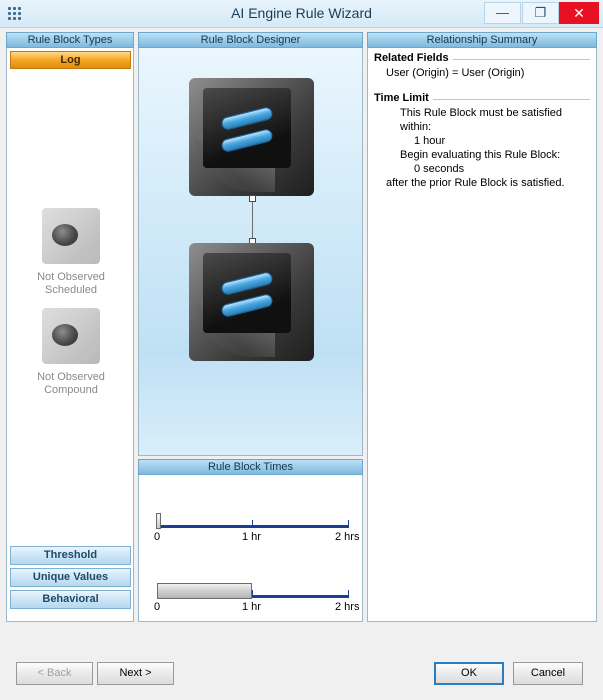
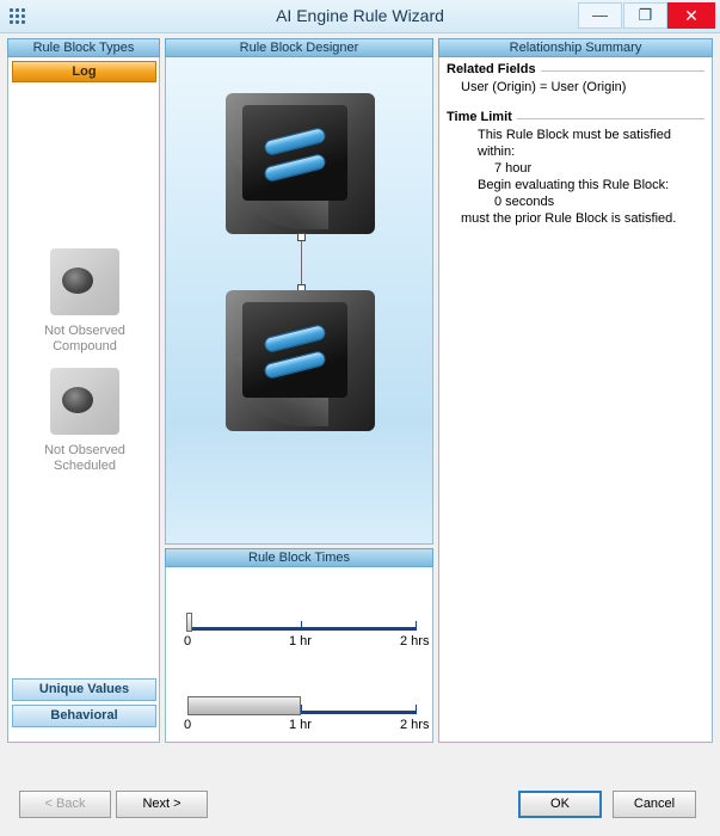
  AI Engine Rule Wizard
  —
  ❐
  ✕
  Rule Block Types
  Log
  Not Observed
- Scheduled
+ Compound
  Not Observed
- Compound
+ Scheduled
- Threshold
  Unique Values
  Behavioral
  Rule Block Designer
  Rule Block Times
  0
  1 hr
  2 hrs
  0
  1 hr
  2 hrs
  Relationship Summary
  Related Fields
  User (Origin) = User (Origin)
  Time Limit
  This Rule Block must be satisfied within:
- 1 hour
+ 7 hour
  Begin evaluating this Rule Block:
  0 seconds
- after the prior Rule Block is satisfied.
+ must the prior Rule Block is satisfied.
  < Back
  Next >
  OK
  Cancel
